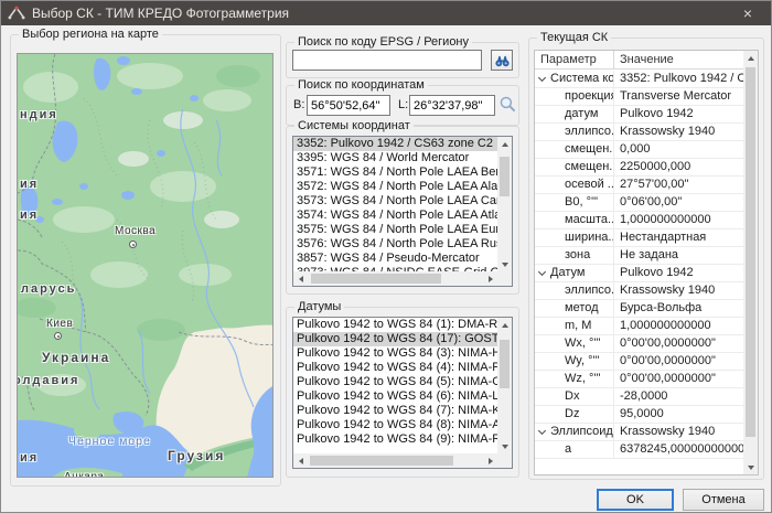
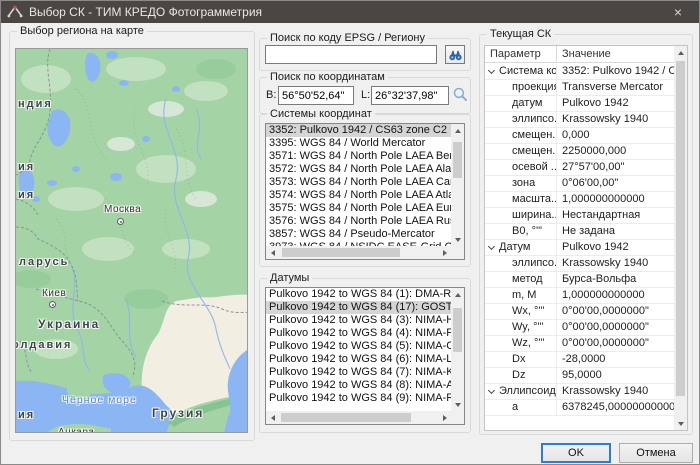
  Выбор СК - ТИМ КРЕДО Фотограмметрия
  ×
  Выбор региона на карте
  ндия
  ия
  ия
  ларусь
  Киев
  Украина
  олдавия
  ия
  Чёрное море
  Грузия
  Москва
  Поиск по коду EPSG / Региону
  Поиск по координатам
  B:
  56°50'52,64"
  L:
  26°32'37,98"
  Системы координат
  3352: Pulkovo 1942 / CS63 zone C2
  3395: WGS 84 / World Mercator
  3571: WGS 84 / North Pole LAEA Be
  3572: WGS 84 / North Pole LAEA Ala
  3573: WGS 84 / North Pole LAEA Ca
  3574: WGS 84 / North Pole LAEA Atl
  3575: WGS 84 / North Pole LAEA Eu
  3576: WGS 84 / North Pole LAEA Ru
  3857: WGS 84 / Pseudo-Mercator
  Датумы
  Pulkovo 1942 to WGS 84 (1): DMA-R
  Pulkovo 1942 to WGS 84 (17): GOST
  Pulkovo 1942 to WGS 84 (3): NIMA-
  Pulkovo 1942 to WGS 84 (4): NIMA-P
  Pulkovo 1942 to WGS 84 (5): NIMA-
  Pulkovo 1942 to WGS 84 (6): NIMA-L
  Pulkovo 1942 to WGS 84 (7): NIMA-K
  Pulkovo 1942 to WGS 84 (8): NIMA-A
  Pulkovo 1942 to WGS 84 (9): NIMA-
  Текущая СК
  Параметр
  Значение
  Система ко
  3352: Pulkovo 1942 / C
  проекци
  Transverse Mercator
  датум
  Pulkovo 1942
  эллипсо.
  Krassowsky 1940
  смещен.
  0,000
  смещен.
  2250000,000
  осевой ..
  27°57'00,00"
- B0, °'"
+ зона
  0°06'00,00"
  масшта..
  1,000000000000
  ширина.
  Нестандартная
- зона
+ B0, °'"
  Не задана
  Датум
  Pulkovo 1942
  эллипсо.
  Krassowsky 1940
  метод
  Бурса-Вольфа
  m, M
  1,000000000000
  Wx, °'"
  0°00'00,0000000"
  Wy, °'"
  0°00'00,0000000"
  Wz, °'"
  0°00'00,0000000"
  Dx
  -28,0000
  Dz
  95,0000
  Эллипсоид
  Krassowsky 1940
  a
  6378245,00000000000
  OK
  Отмена
